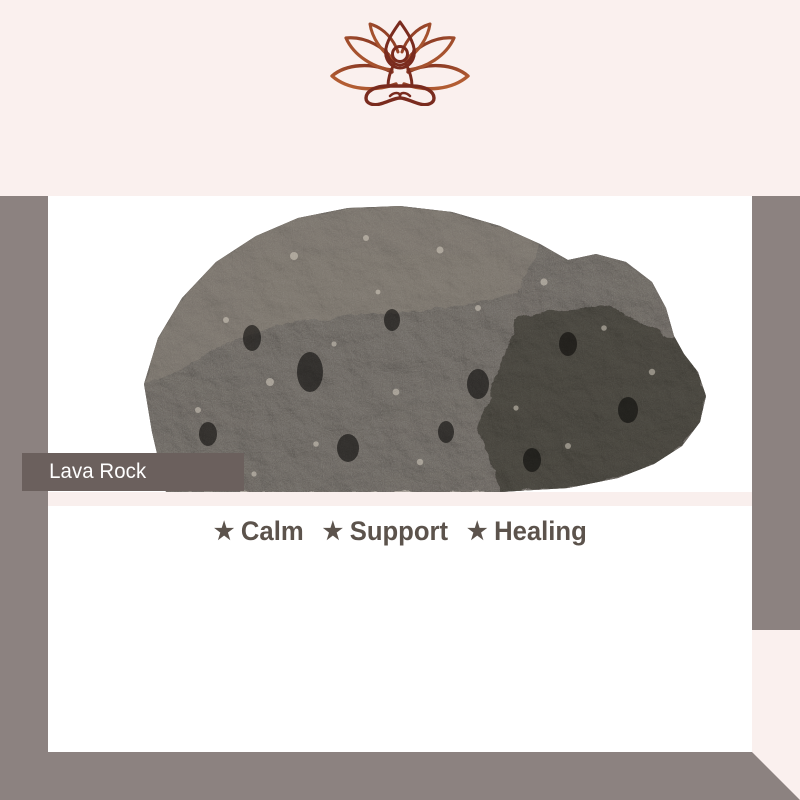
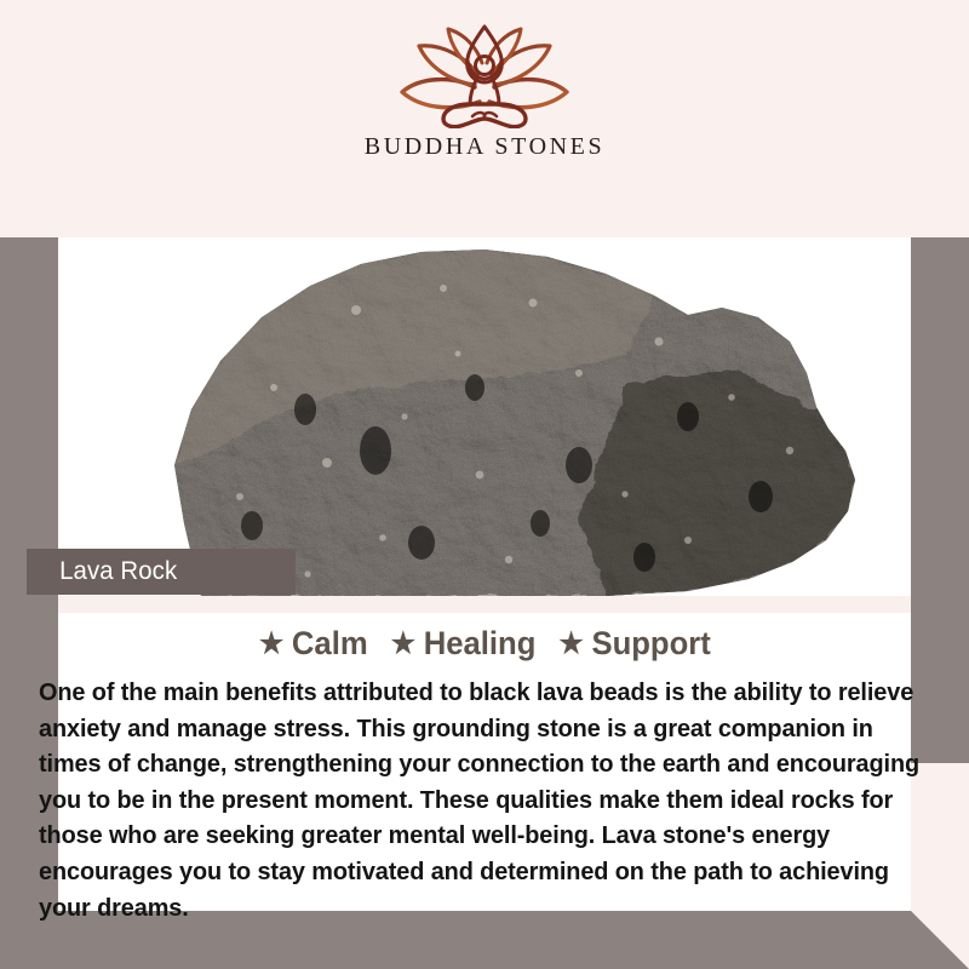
  Lava Rock
+ BUDDHA STONES
  ★
  Calm
  ★
- Support
+ Healing
  ★
- Healing
+ Support
+ One of the main benefits attributed to black lava beads is the ability to relieve anxiety and manage stress. This grounding stone is a great companion in times of change, strengthening your connection to the earth and encouraging you to be in the present moment. These qualities make them ideal rocks for those who are seeking greater mental well-being. Lava stone's energy encourages you to stay motivated and determined on the path to achieving your dreams.
